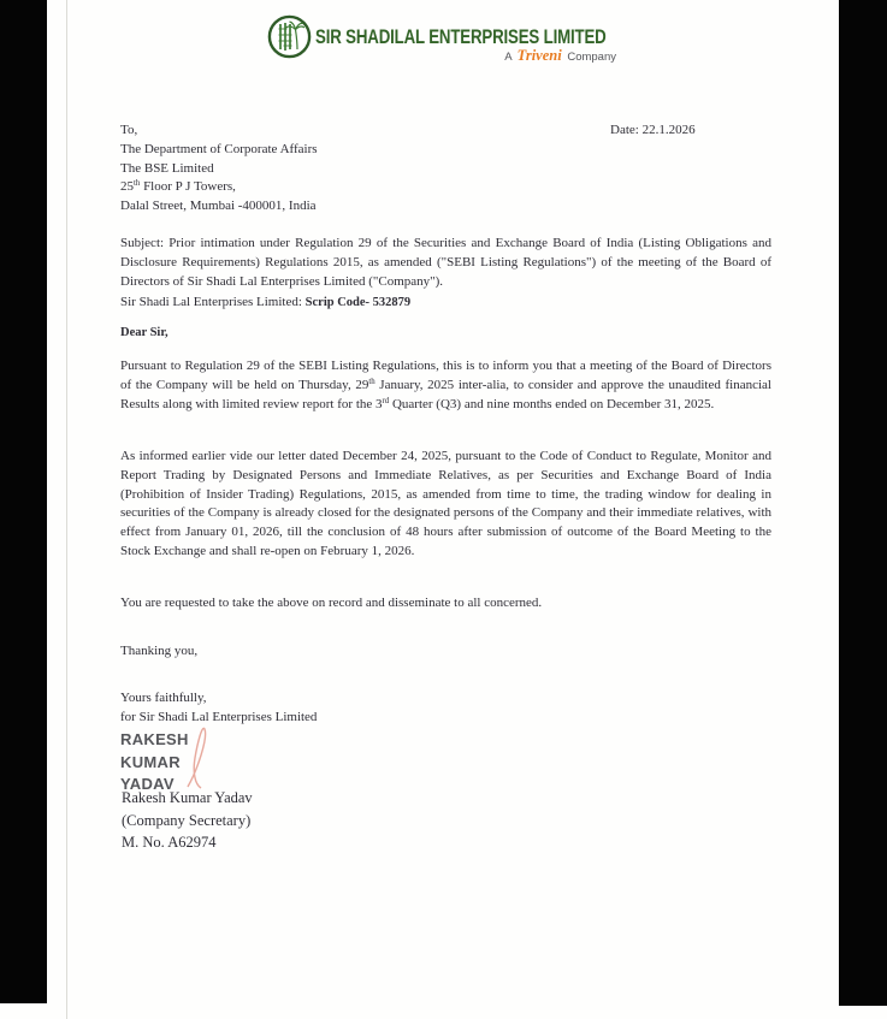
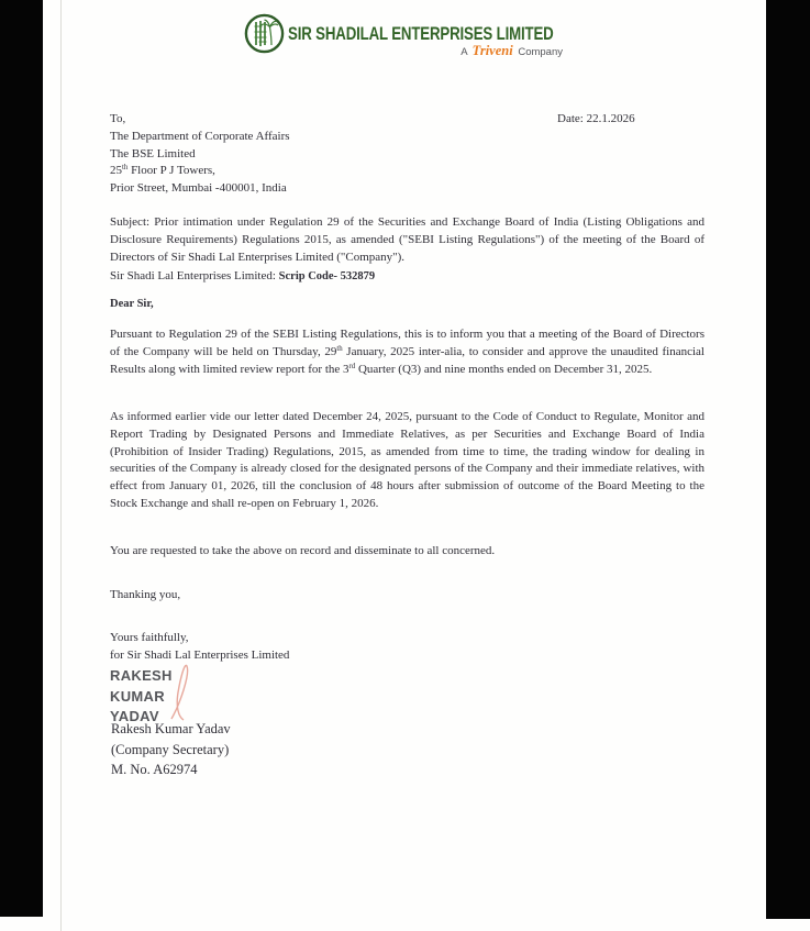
  SIR SHADILAL ENTERPRISES LIMITED
  A Triveni Company
  Date: 22.1.2026
  To,
  The Department of Corporate Affairs
  The BSE Limited
  25 Floor P J Towers,
- Dalal Street, Mumbai -400001, India
+ Prior Street, Mumbai -400001, India
  Subject: Prior intimation under Regulation 29 of the Securities and Exchange Board of India (Listing Obligations and Disclosure Requirements) Regulations 2015, as amended ("SEBI Listing Regulations") of the meeting of the Board of Directors of Sir Shadi Lal Enterprises Limited ("Company").
  Sir Shadi Lal Enterprises Limited: Scrip Code- 532879
  Dear Sir,
  Pursuant to Regulation 29 of the SEBI Listing Regulations, this is to inform you that a meeting of the Board of Directors of the Company will be held on Thursday, 29 January, 2025 inter-alia, to consider and approve the unaudited financial Results along with limited review report for the 3 Quarter (Q3) and nine months ended on December 31, 2025.
  As informed earlier vide our letter dated December 24, 2025, pursuant to the Code of Conduct to Regulate, Monitor and Report Trading by Designated Persons and Immediate Relatives, as per Securities and Exchange Board of India (Prohibition of Insider Trading) Regulations, 2015, as amended from time to time, the trading window for dealing in securities of the Company is already closed for the designated persons of the Company and their immediate relatives, with effect from January 01, 2026, till the conclusion of 48 hours after submission of outcome of the Board Meeting to the Stock Exchange and shall re-open on February 1, 2026.
  You are requested to take the above on record and disseminate to all concerned.
  Thanking you,
  Yours faithfully,
  for Sir Shadi Lal Enterprises Limited
  RAKESH
  KUMAR
  YADAV
  Rakesh Kumar Yadav
  (Company Secretary)
  M. No. A62974
